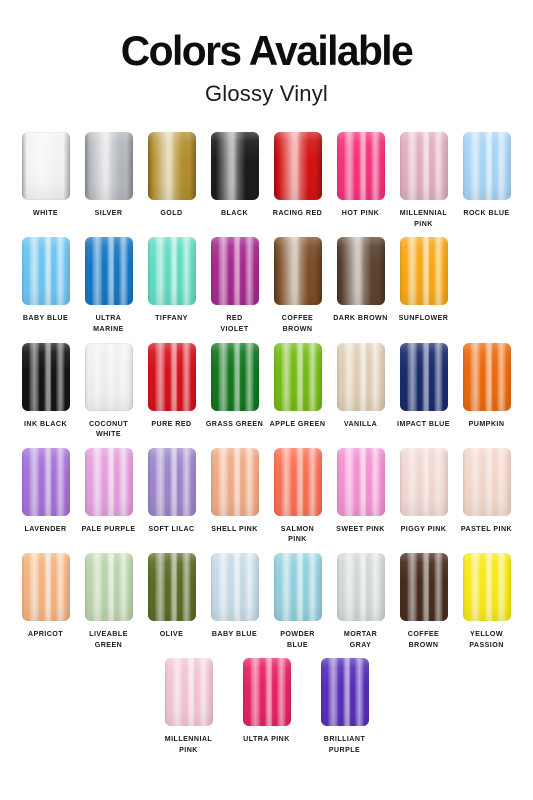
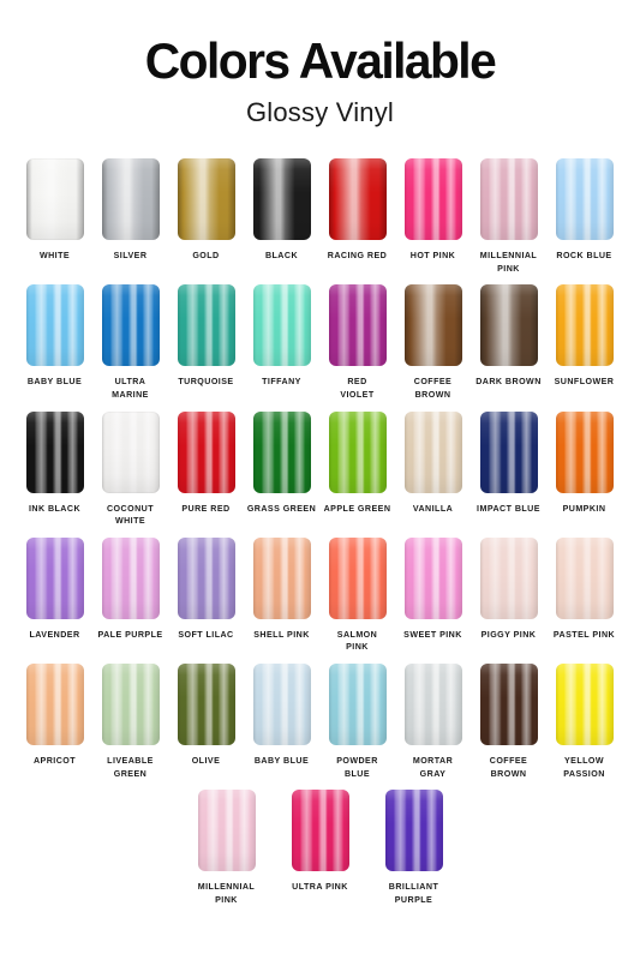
  Colors Available
  Glossy Vinyl
  WHITE
  SILVER
  GOLD
  BLACK
  RACING RED
  HOT PINK
  MILLENNIAL
  PINK
  ROCK BLUE
  BABY BLUE
  ULTRA
  MARINE
+ TURQUOISE
  TIFFANY
  RED
  VIOLET
  COFFEE
  BROWN
  DARK BROWN
  SUNFLOWER
  INK BLACK
  COCONUT
  WHITE
  PURE RED
  GRASS GREEN
  APPLE GREEN
  VANILLA
  IMPACT BLUE
  PUMPKIN
  LAVENDER
  PALE PURPLE
  SOFT LILAC
  SHELL PINK
  SALMON
  PINK
  SWEET PINK
  PIGGY PINK
  PASTEL PINK
  APRICOT
  LIVEABLE
  GREEN
  OLIVE
  BABY BLUE
  POWDER
  BLUE
  MORTAR
  GRAY
  COFFEE
  BROWN
  YELLOW
  PASSION
  MILLENNIAL
  PINK
  ULTRA PINK
  BRILLIANT
  PURPLE
